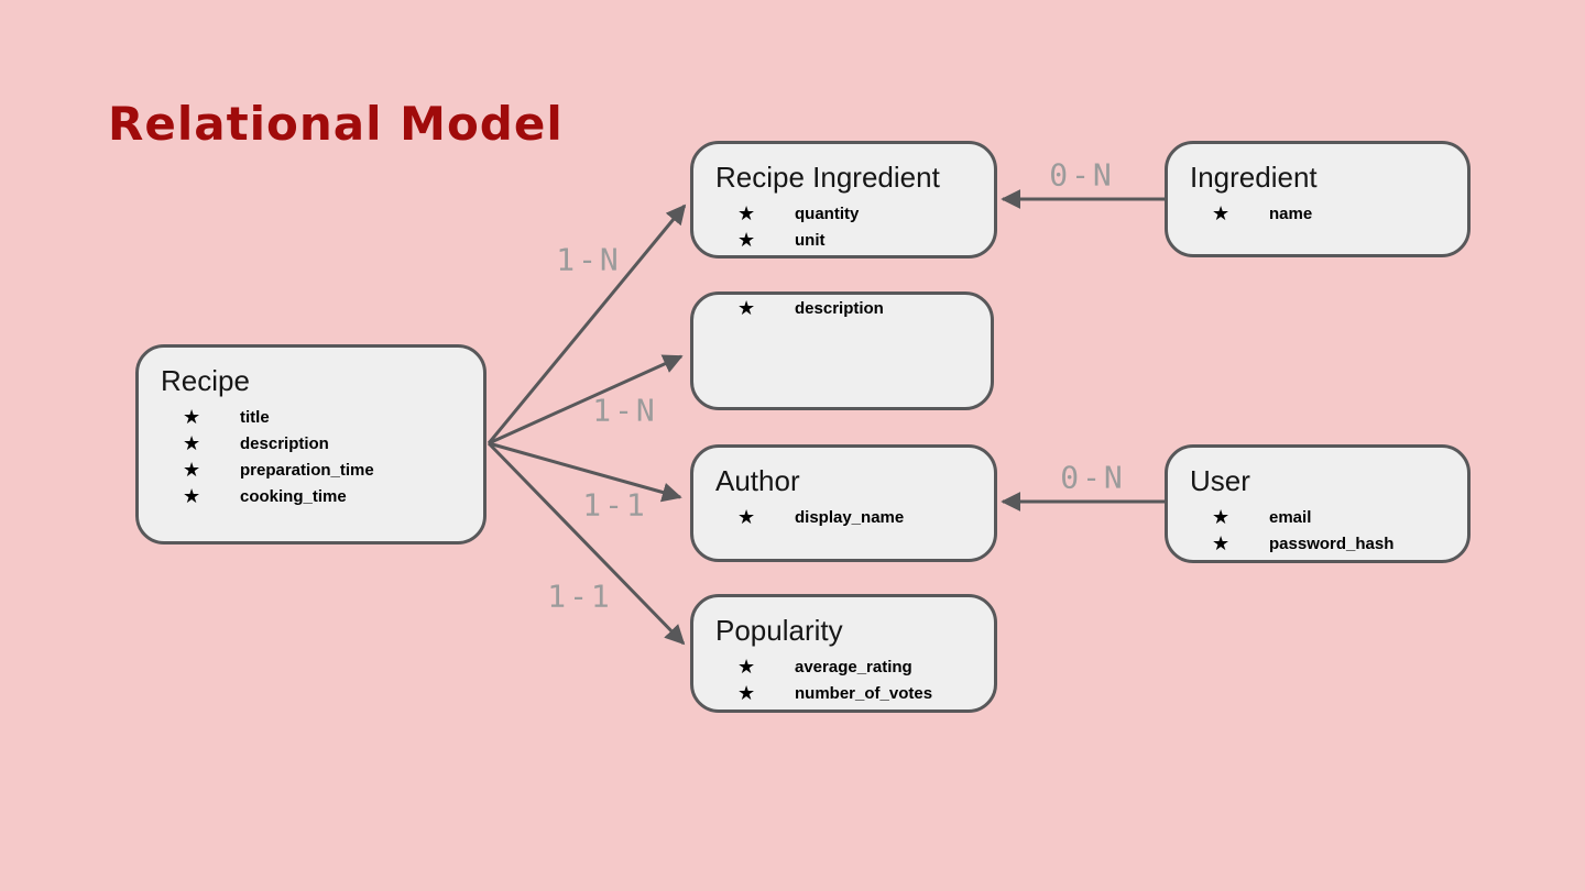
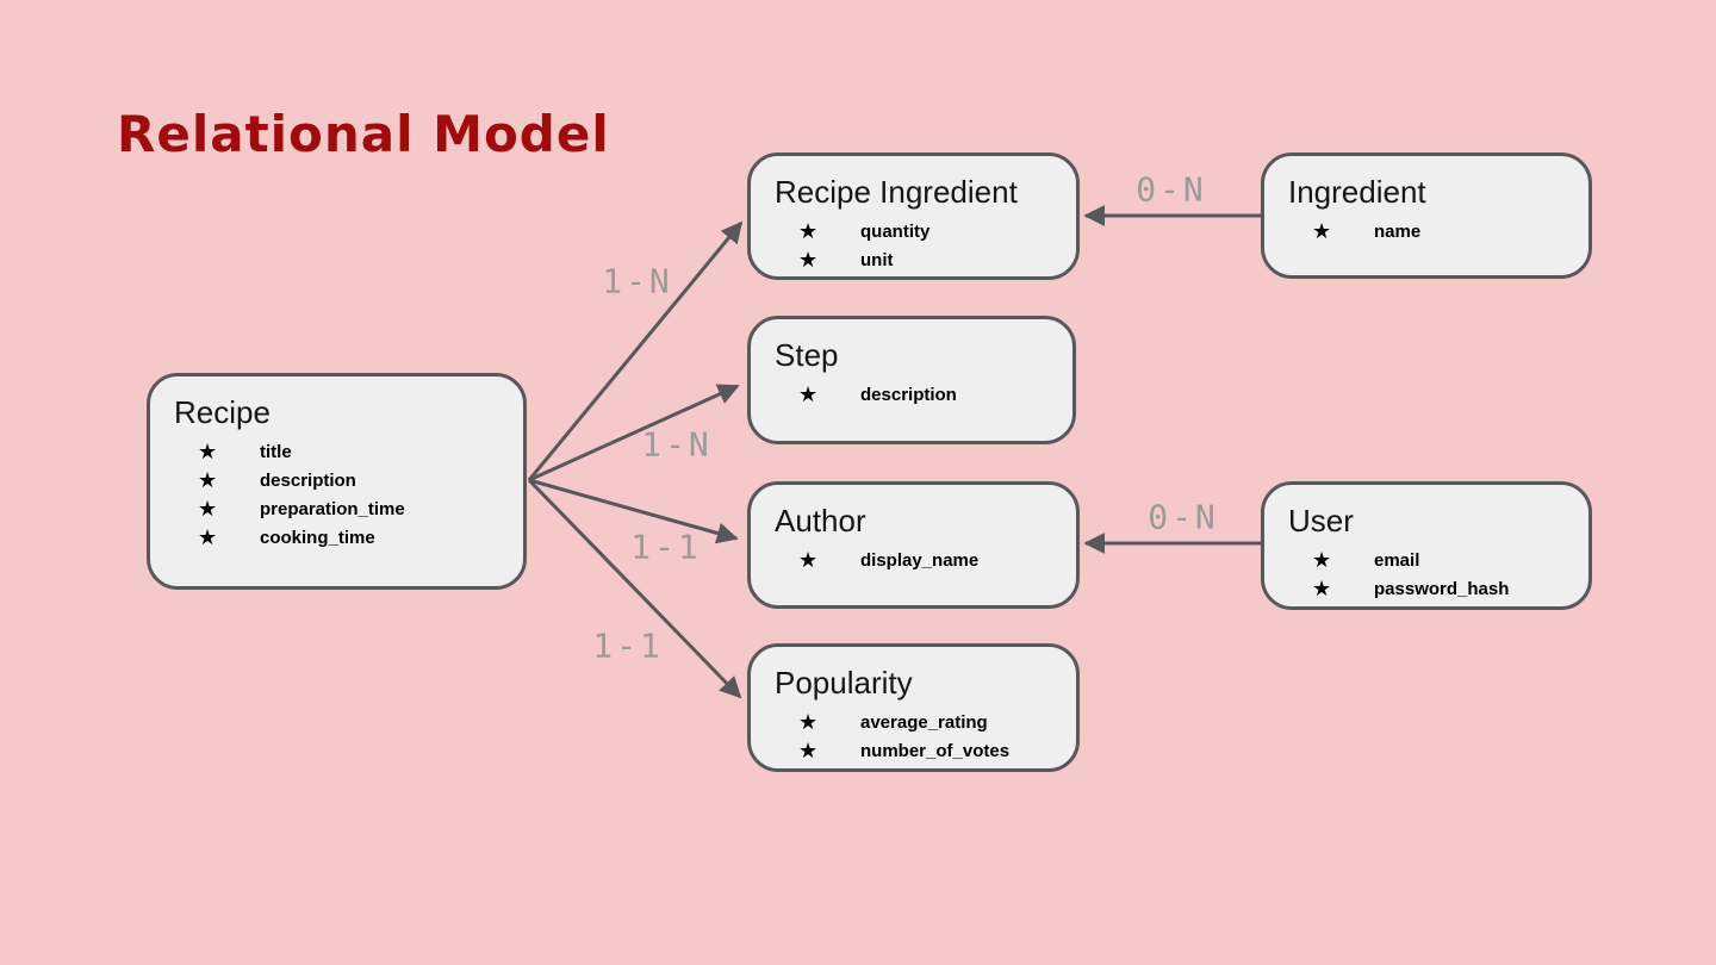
  Relational Model
  1-N
  1-N
  1-1
  1-1
  0-N
  0-N
  Recipe
  ★
  title
  ★
  description
  ★
  preparation_time
  ★
  cooking_time
  Recipe Ingredient
  ★
  quantity
  ★
  unit
+ Step
  ★
  description
  Author
  ★
  display_name
  Popularity
  ★
  average_rating
  ★
  number_of_votes
  Ingredient
  ★
  name
  User
  ★
  email
  ★
  password_hash
